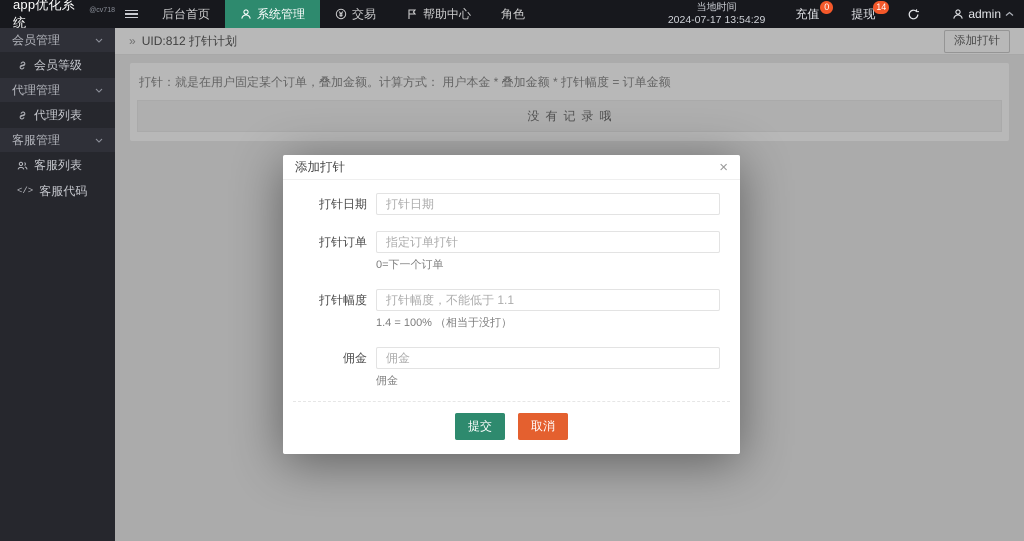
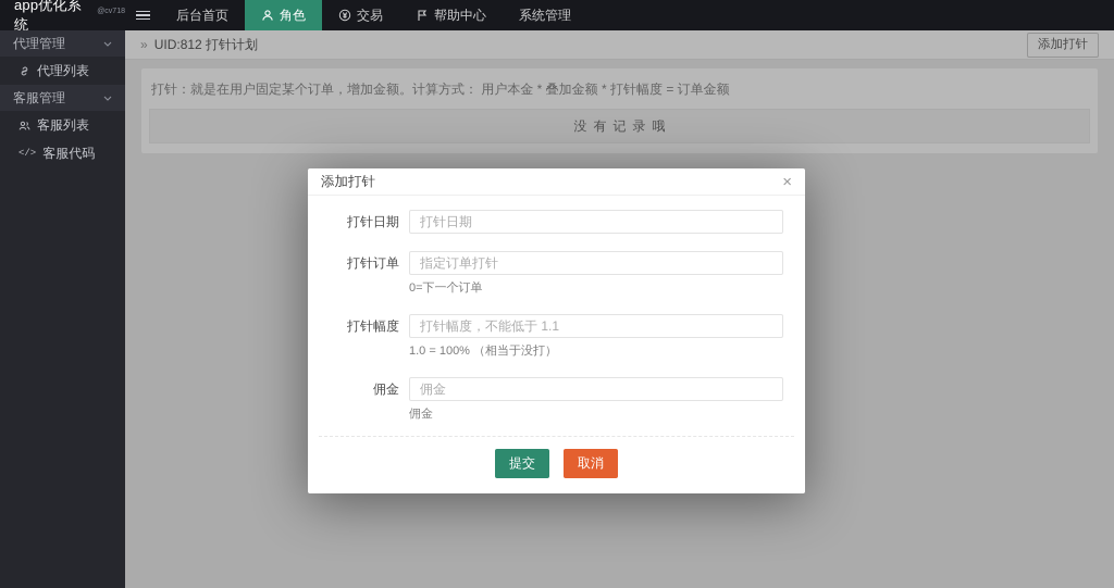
  app优化系统
  后台首页
- 系统管理
+ 角色
  交易
  帮助中心
- 角色
+ 系统管理
- 当地时间
- 2024-07-17 13:54:29
- 充值
- 0
- 提现
- 14
- admin
- 会员管理
- 会员等级
  代理管理
  代理列表
  客服管理
  客服列表
  </>
  客服代码
  »
  UID:812 打针计划
  添加打针
- 打针：就是在用户固定某个订单，叠加金额。计算方式： 用户本金 * 叠加金额 * 打针幅度 = 订单金额
+ 打针：就是在用户固定某个订单，增加金额。计算方式： 用户本金 * 叠加金额 * 打针幅度 = 订单金额
  没有记录哦
  添加打针
  ×
  打针日期
  打针日期
  打针订单
  指定订单打针
  0=下一个订单
  打针幅度
  打针幅度，不能低于 1.1
- 1.4 = 100% （相当于没打）
+ 1.0 = 100% （相当于没打）
  佣金
  佣金
  佣金
  提交
  取消
